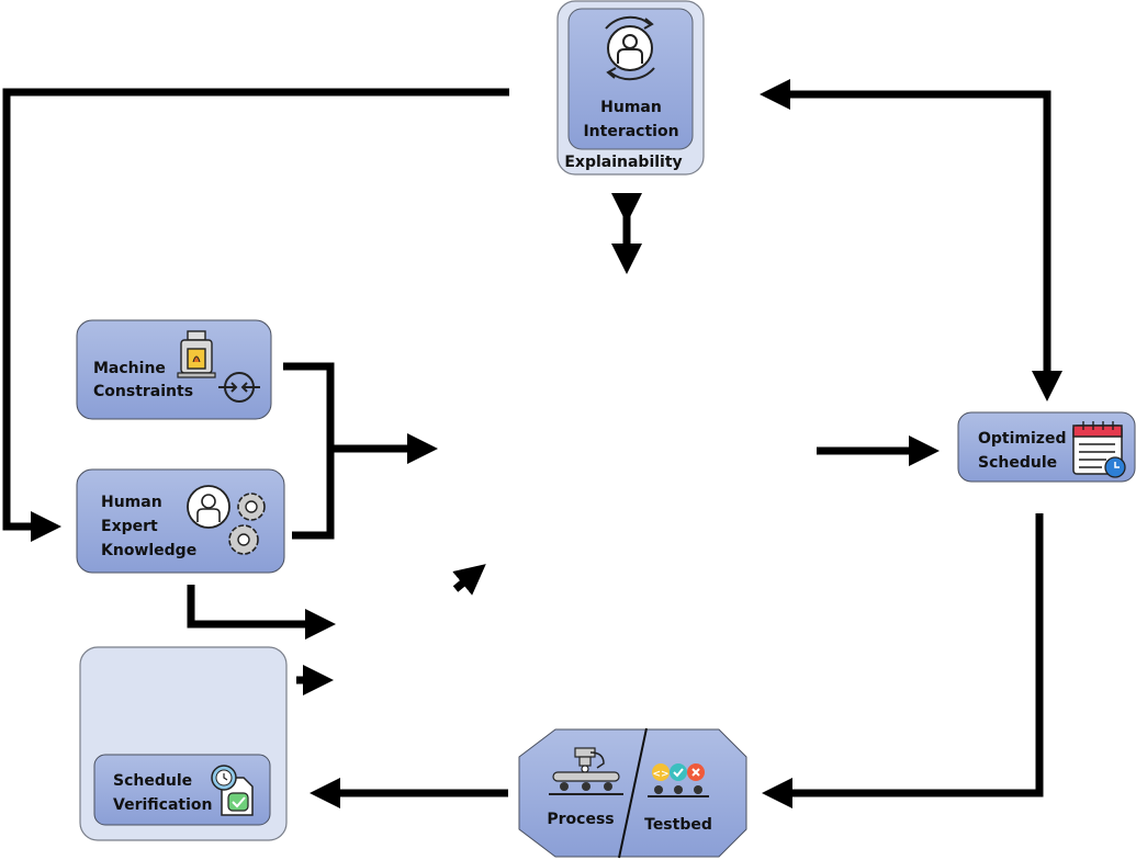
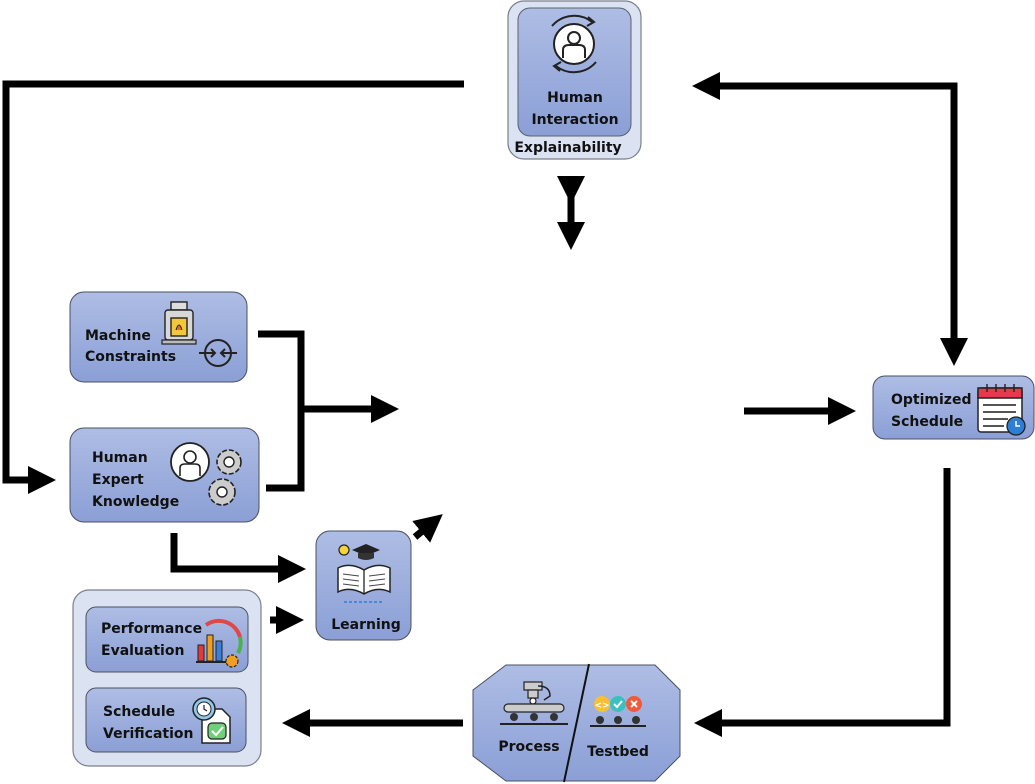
  Human
  Interaction
  Explainability
  Machine
  Constraints
  Human
  Expert
  Knowledge
  Optimized
  Schedule
+ Learning
+ Performance
+ Evaluation
  Schedule
  Verification
  Process
  <>
  Testbed
